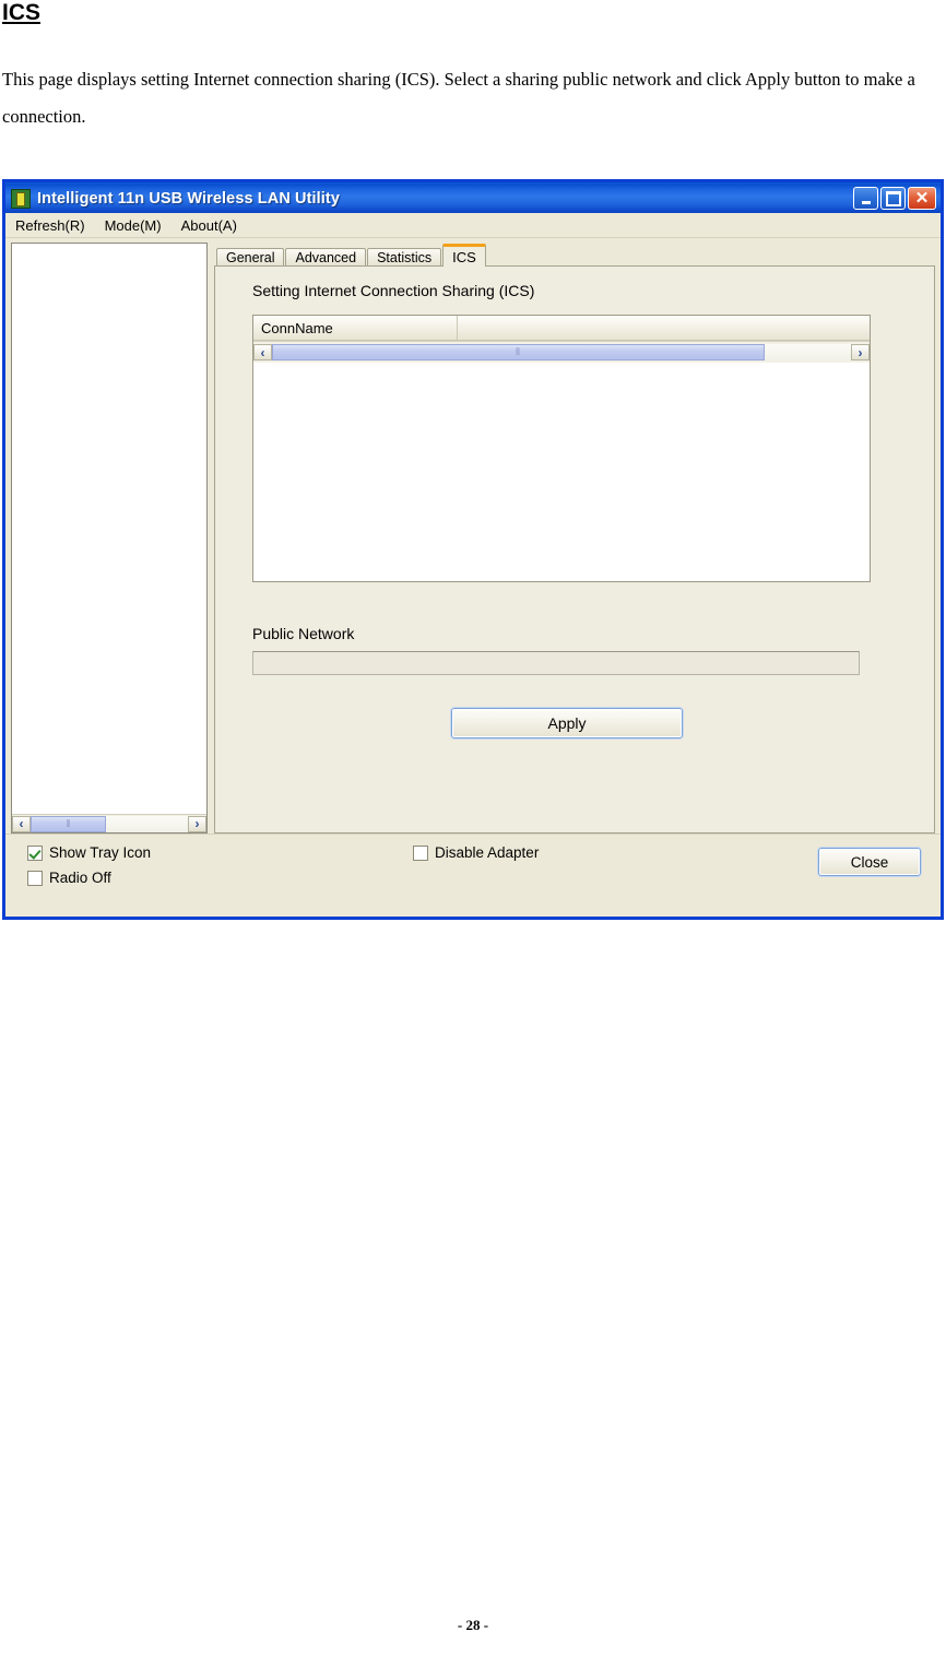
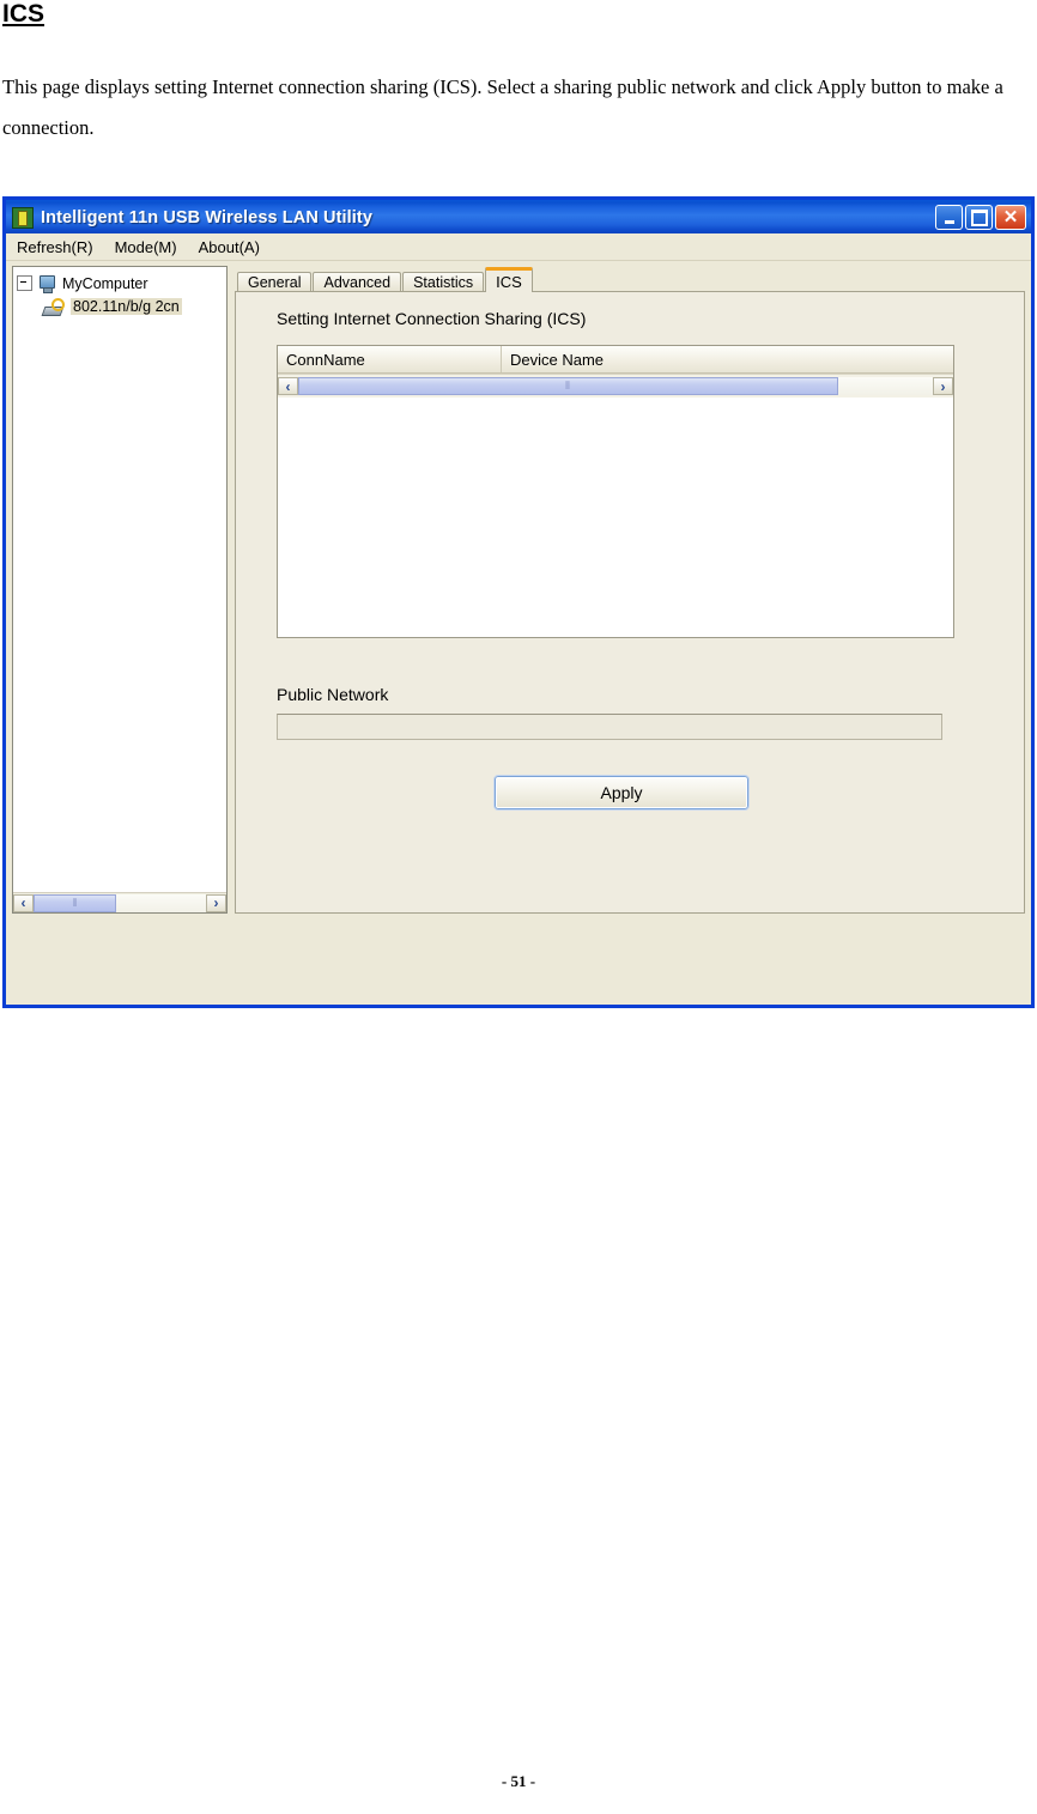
  ICS
  This page displays setting Internet connection sharing (ICS). Select a sharing public network and click Apply button to make a connection.
  Intelligent 11n USB Wireless LAN Utility
  ✕
  Refresh(R)
  Mode(M)
  About(A)
+ MyComputer
+ 802.11n/b/g 2cn
  ‹
  ⦀
  ›
  General
  Advanced
  Statistics
  ICS
  Setting Internet Connection Sharing (ICS)
  ConnName
+ Device Name
  ‹
  ⦀
  ›
  Public Network
  Apply
- Show Tray Icon
- Radio Off
- Disable Adapter
- Close
- - 28 -
+ - 51 -
